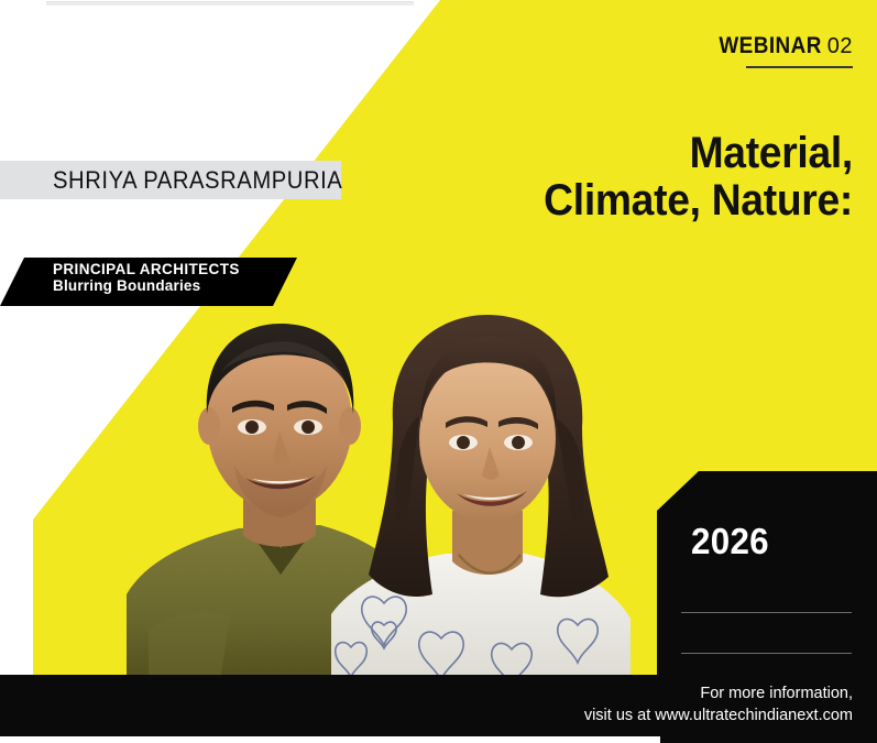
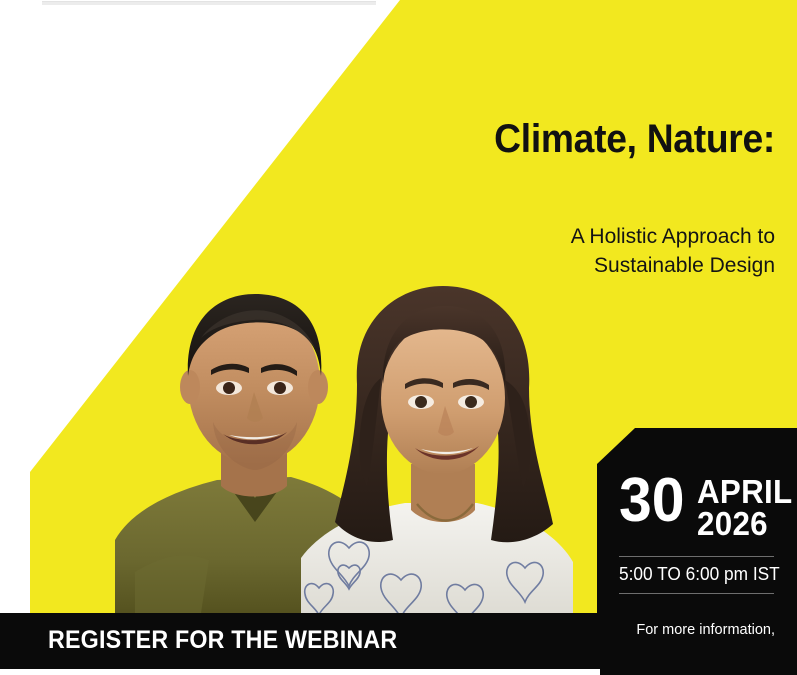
- SHRIYA PARASRAMPURIA
- PRINCIPAL ARCHITECTS
- Blurring Boundaries
- WEBINAR 02
- Material,
  Climate, Nature:
+ A Holistic Approach to
+ Sustainable Design
+ 30
+ APRIL
  2026
+ 5:00 TO 6:00 pm IST
+ REGISTER FOR THE WEBINAR
  For more information,
- visit us at www.ultratechindianext.com
